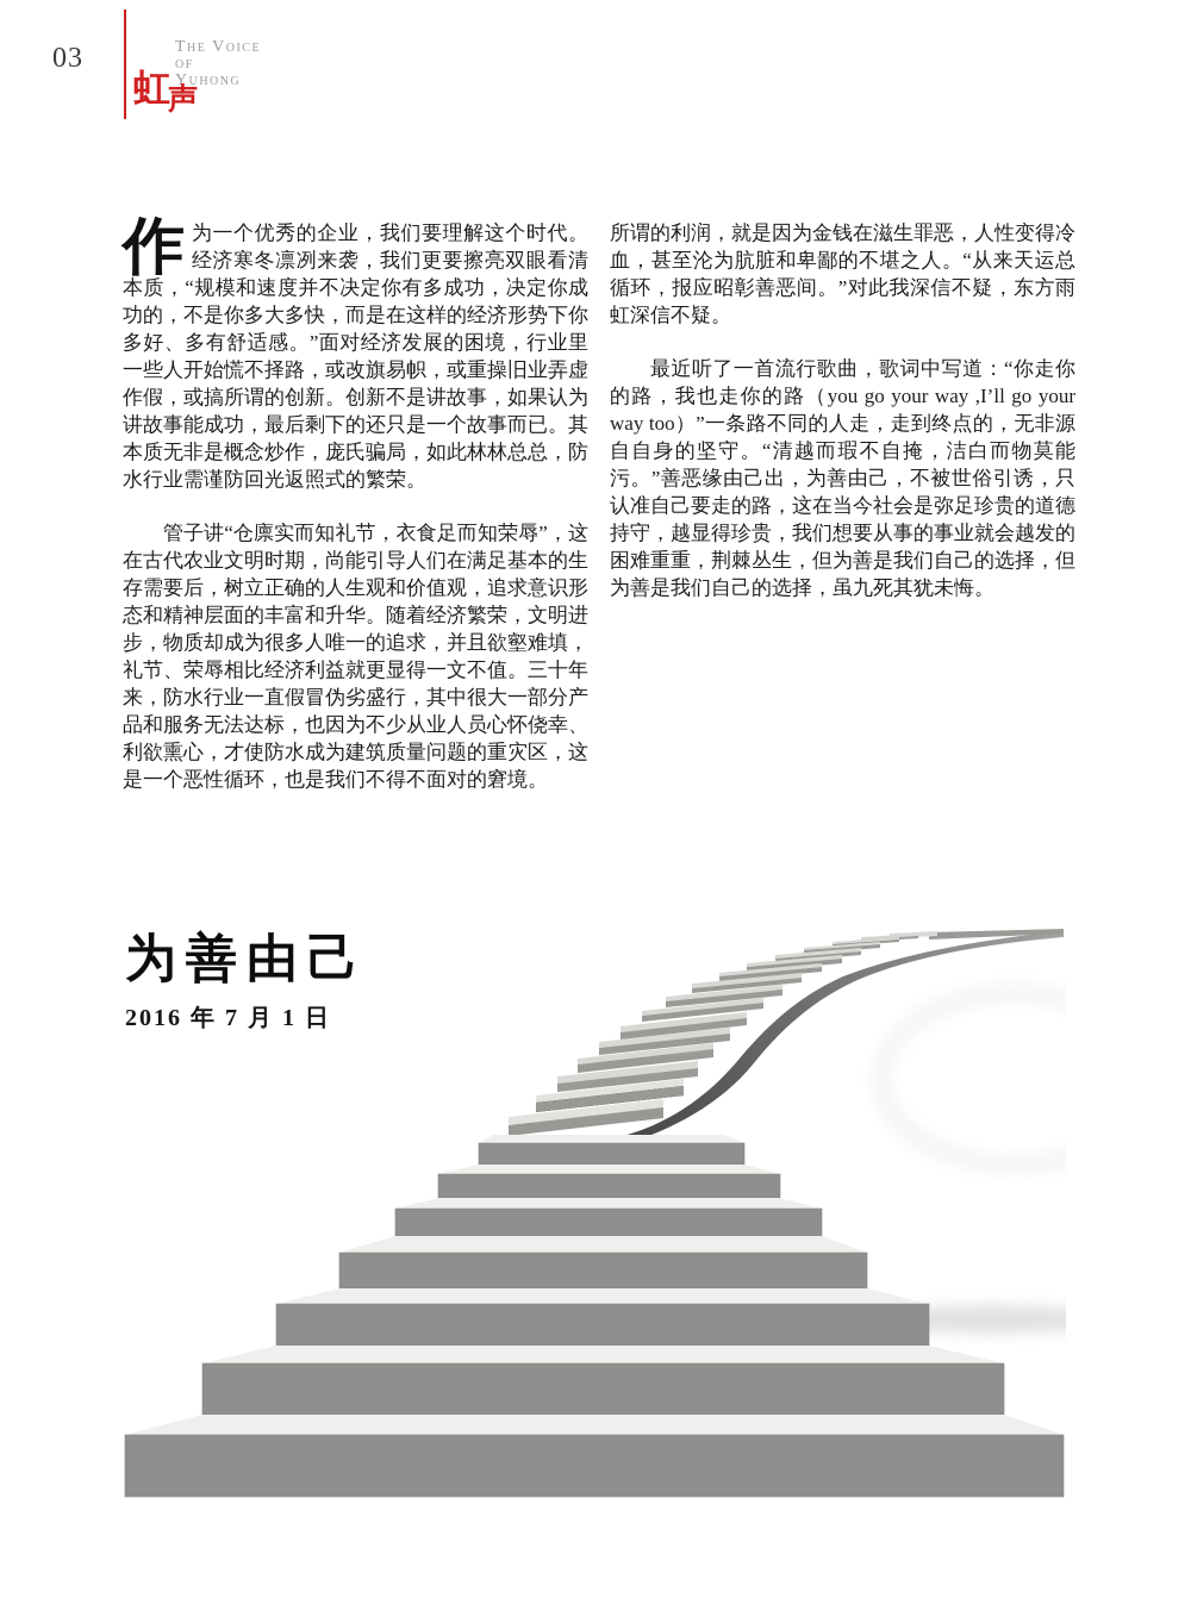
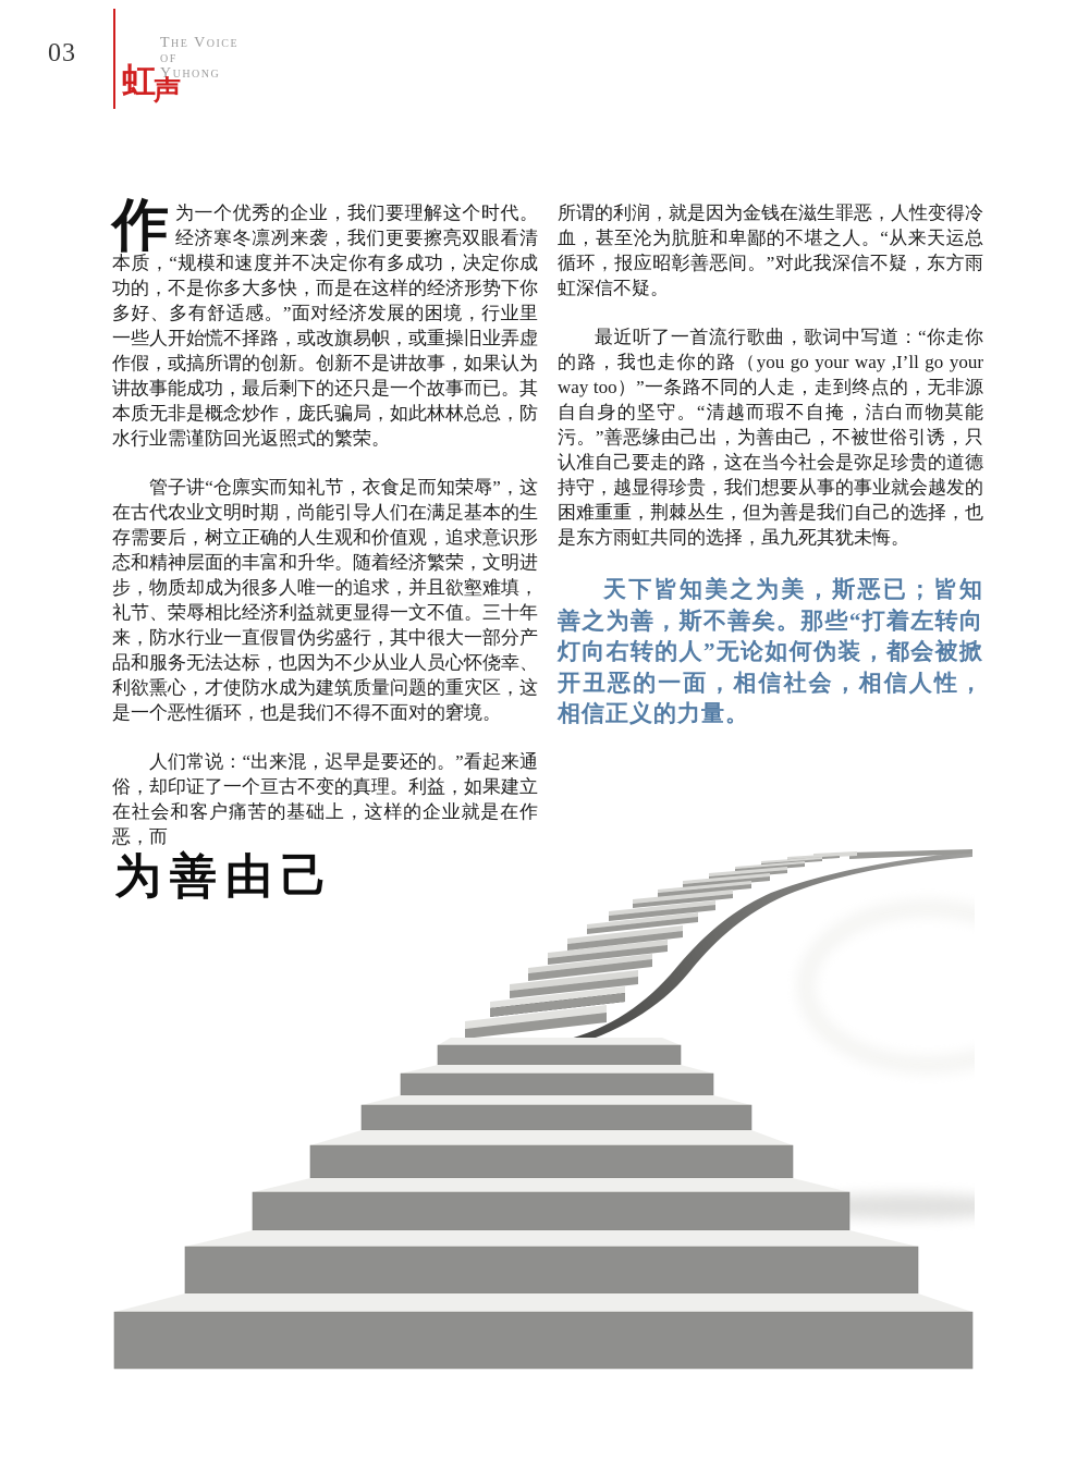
  03
  The Voice
  of
  Yuhong
  虹声
  作
  为一个优秀的企业，我们要理解这个时代。经济寒冬凛冽来袭，我们更要擦亮双眼看清本质，“规模和速度并不决定你有多成功，决定你成功的，不是你多大多快，而是在这样的经济形势下你多好、多有舒适感。”面对经济发展的困境，行业里一些人开始慌不择路，或改旗易帜，或重操旧业弄虚作假，或搞所谓的创新。创新不是讲故事，如果认为讲故事能成功，最后剩下的还只是一个故事而已。其本质无非是概念炒作，庞氏骗局，如此林林总总，防水行业需谨防回光返照式的繁荣。
  管子讲“仓廪实而知礼节，衣食足而知荣辱”，这在古代农业文明时期，尚能引导人们在满足基本的生存需要后，树立正确的人生观和价值观，追求意识形态和精神层面的丰富和升华。随着经济繁荣，文明进步，物质却成为很多人唯一的追求，并且欲壑难填，礼节、荣辱相比经济利益就更显得一文不值。三十年来，防水行业一直假冒伪劣盛行，其中很大一部分产品和服务无法达标，也因为不少从业人员心怀侥幸、利欲熏心，才使防水成为建筑质量问题的重灾区，这是一个恶性循环，也是我们不得不面对的窘境。
+ 人们常说：“出来混，迟早是要还的。”看起来通俗，却印证了一个亘古不变的真理。利益，如果建立在社会和客户痛苦的基础上，这样的企业就是在作恶，而
  所谓的利润，就是因为金钱在滋生罪恶，人性变得冷血，甚至沦为肮脏和卑鄙的不堪之人。“从来天运总循环，报应昭彰善恶间。”对此我深信不疑，东方雨虹深信不疑。
- 最近听了一首流行歌曲，歌词中写道：“你走你的路，我也走你的路（you go your way ,I’ll go your way too）”一条路不同的人走，走到终点的，无非源自自身的坚守。“清越而瑕不自掩，洁白而物莫能污。”善恶缘由己出，为善由己，不被世俗引诱，只认准自己要走的路，这在当今社会是弥足珍贵的道德持守，越显得珍贵，我们想要从事的事业就会越发的困难重重，荆棘丛生，但为善是我们自己的选择，但为善是我们自己的选择，虽九死其犹未悔。
+ 最近听了一首流行歌曲，歌词中写道：“你走你的路，我也走你的路（you go your way ,I’ll go your way too）”一条路不同的人走，走到终点的，无非源自自身的坚守。“清越而瑕不自掩，洁白而物莫能污。”善恶缘由己出，为善由己，不被世俗引诱，只认准自己要走的路，这在当今社会是弥足珍贵的道德持守，越显得珍贵，我们想要从事的事业就会越发的困难重重，荆棘丛生，但为善是我们自己的选择，也是东方雨虹共同的选择，虽九死其犹未悔。
+ 天下皆知美之为美，斯恶已；皆知善之为善，斯不善矣。那些“打着左转向灯向右转的人”无论如何伪装，都会被掀开丑恶的一面，相信社会，相信人性，相信正义的力量。
  为善由己
- 2016 年 7 月 1 日
